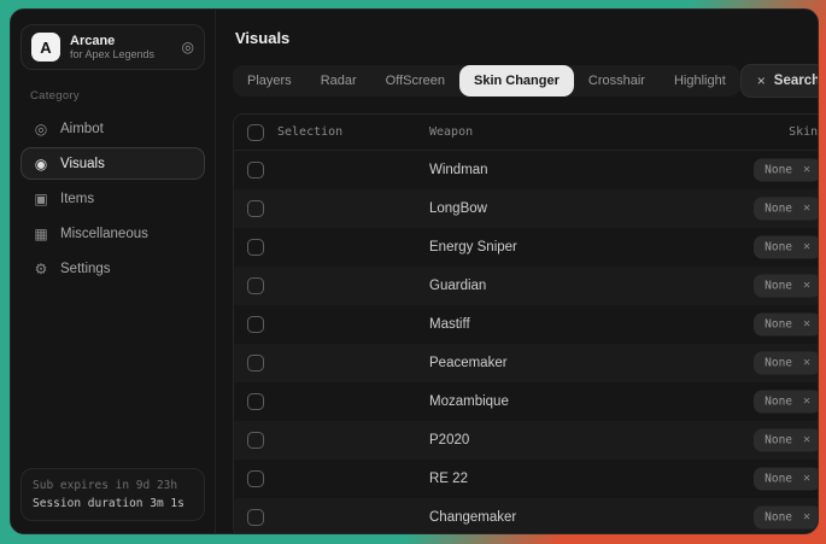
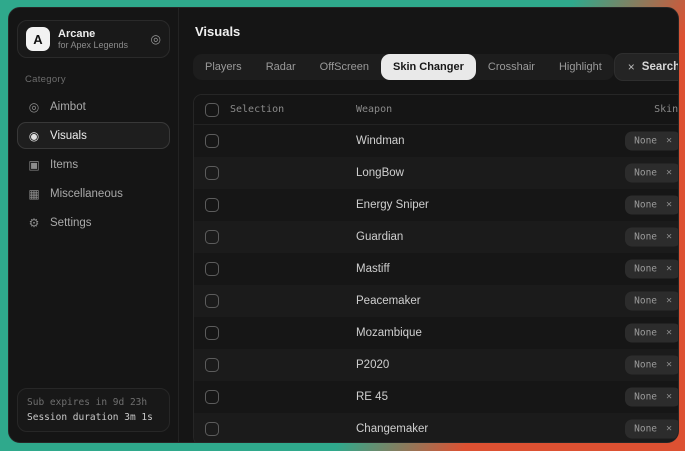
  A
  Arcane
  for Apex Legends
  ◎
  Category
  ◎
  Aimbot
  ◉
  Visuals
  ▣
  Items
  ▦
  Miscellaneous
  ⚙
  Settings
  Sub expires in 9d 23h
  Session duration 3m 1s
  Visuals
  Players
  Radar
  OffScreen
  Skin Changer
  Crosshair
  Highlight
  ×
  Search
  Selection
  Weapon
  Skin
  Windman
  None
  ×
  LongBow
  None
  ×
  Energy Sniper
  None
  ×
  Guardian
  None
  ×
  Mastiff
  None
  ×
  Peacemaker
  None
  ×
  Mozambique
  None
  ×
  P2020
  None
  ×
- RE 22
+ RE 45
  None
  ×
  Changemaker
  None
  ×
